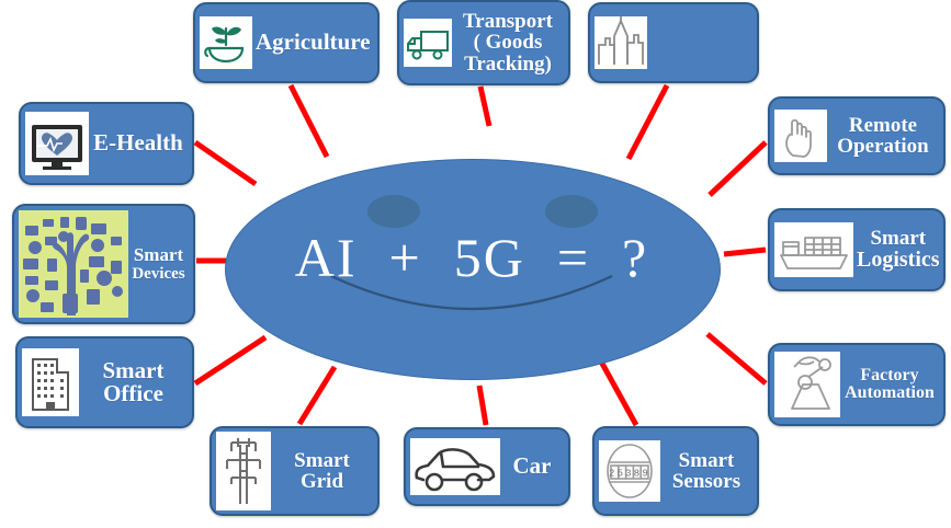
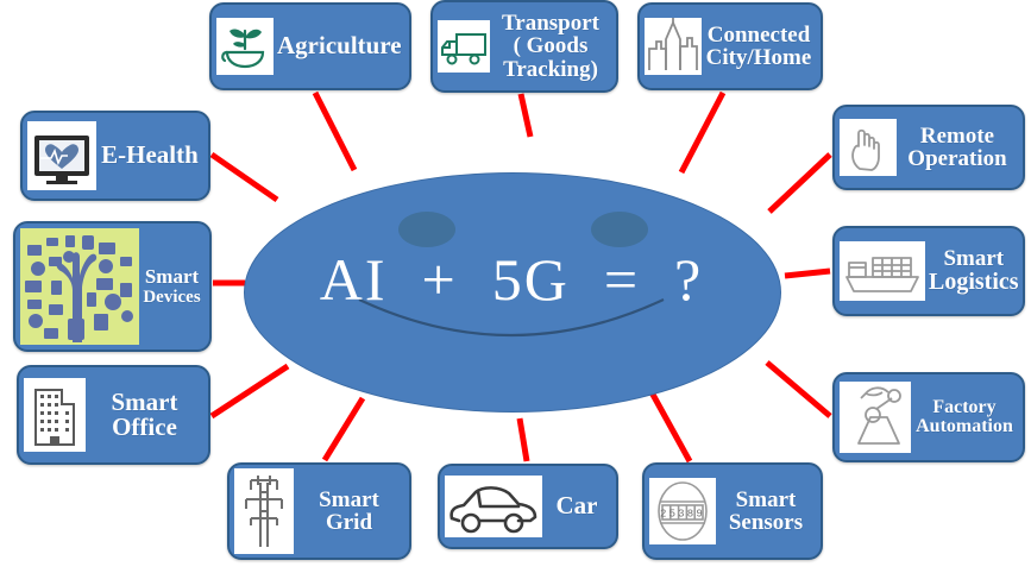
  AI + 5G = ?
  Agriculture
  Transport
  ( Goods Tracking)
+ Connected
+ City/Home
  Remote
  Operation
  Smart
  Logistics
  Factory
  Automation
  25389
  Smart
  Sensors
  Car
  Smart
  Grid
  Smart
  Office
  Smart
  Devices
  E-Health
